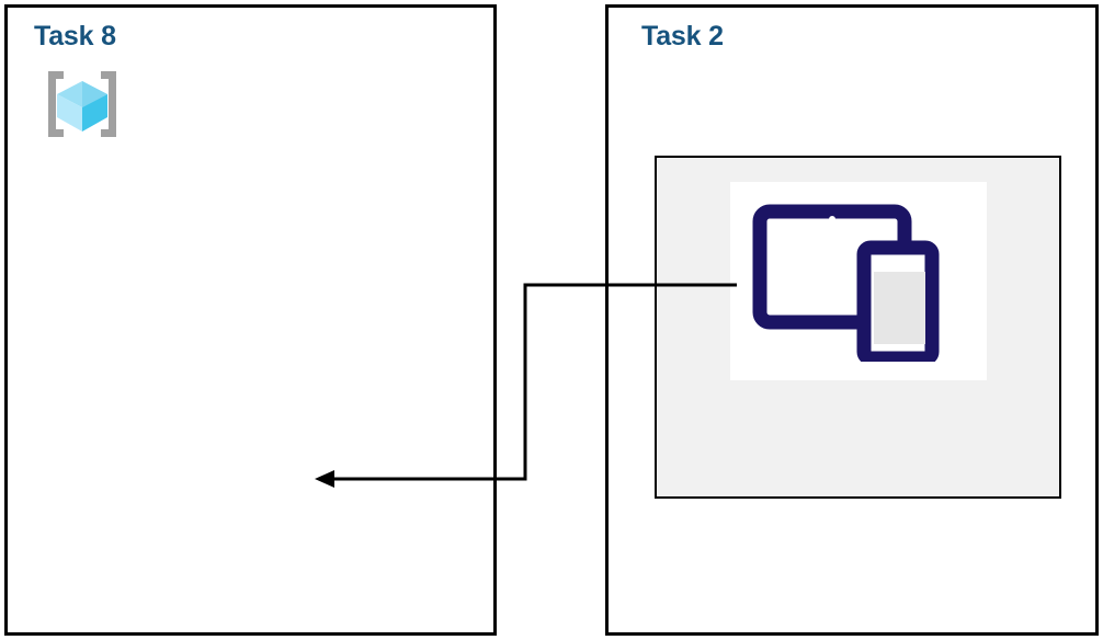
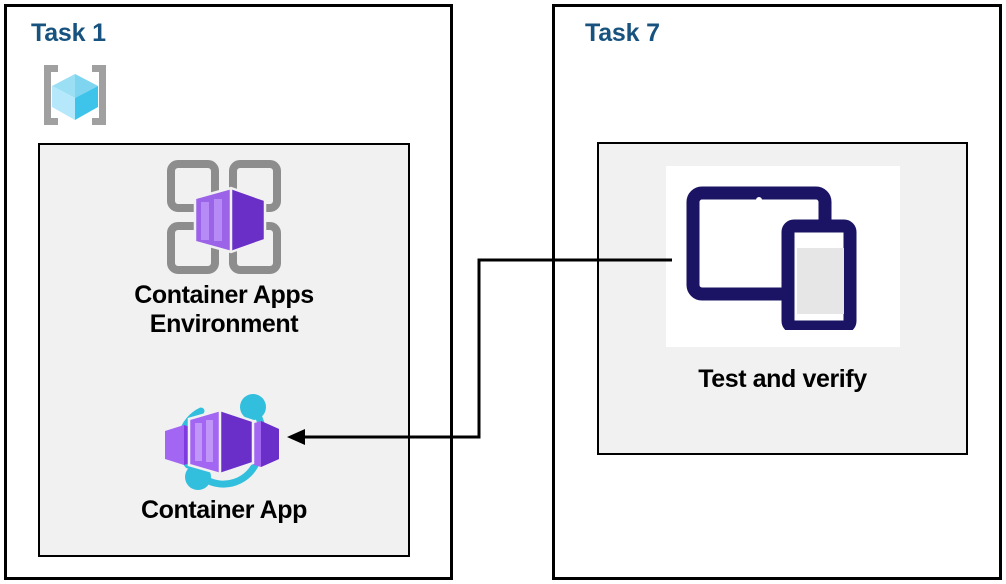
- Task 8
+ Task 1
+ Container Apps
+ Environment
+ Container App
- Task 2
+ Task 7
+ Test and verify
